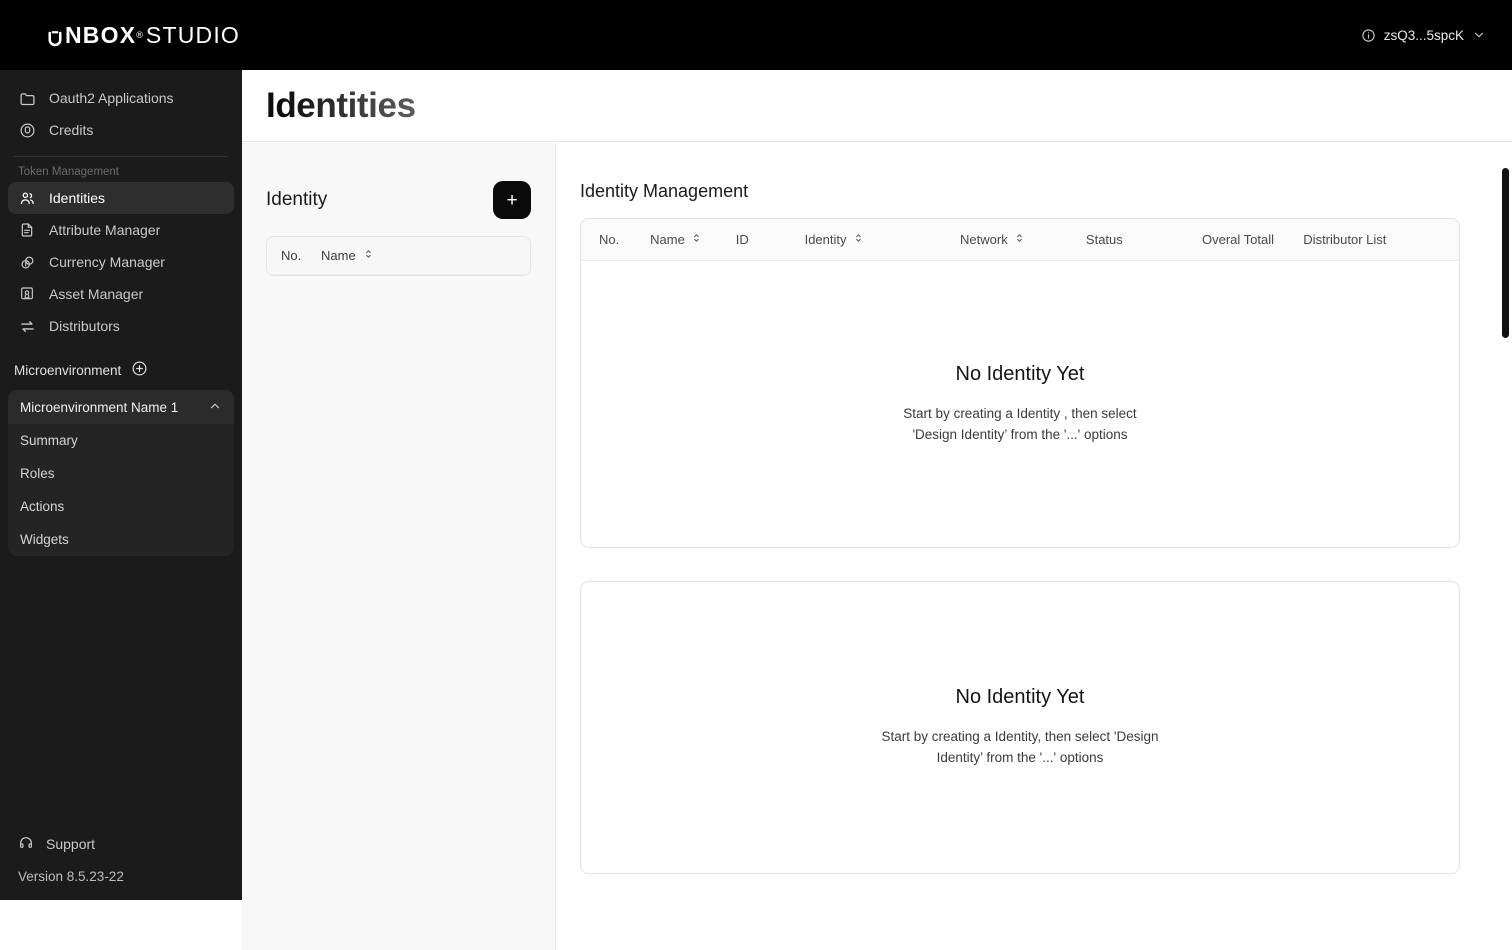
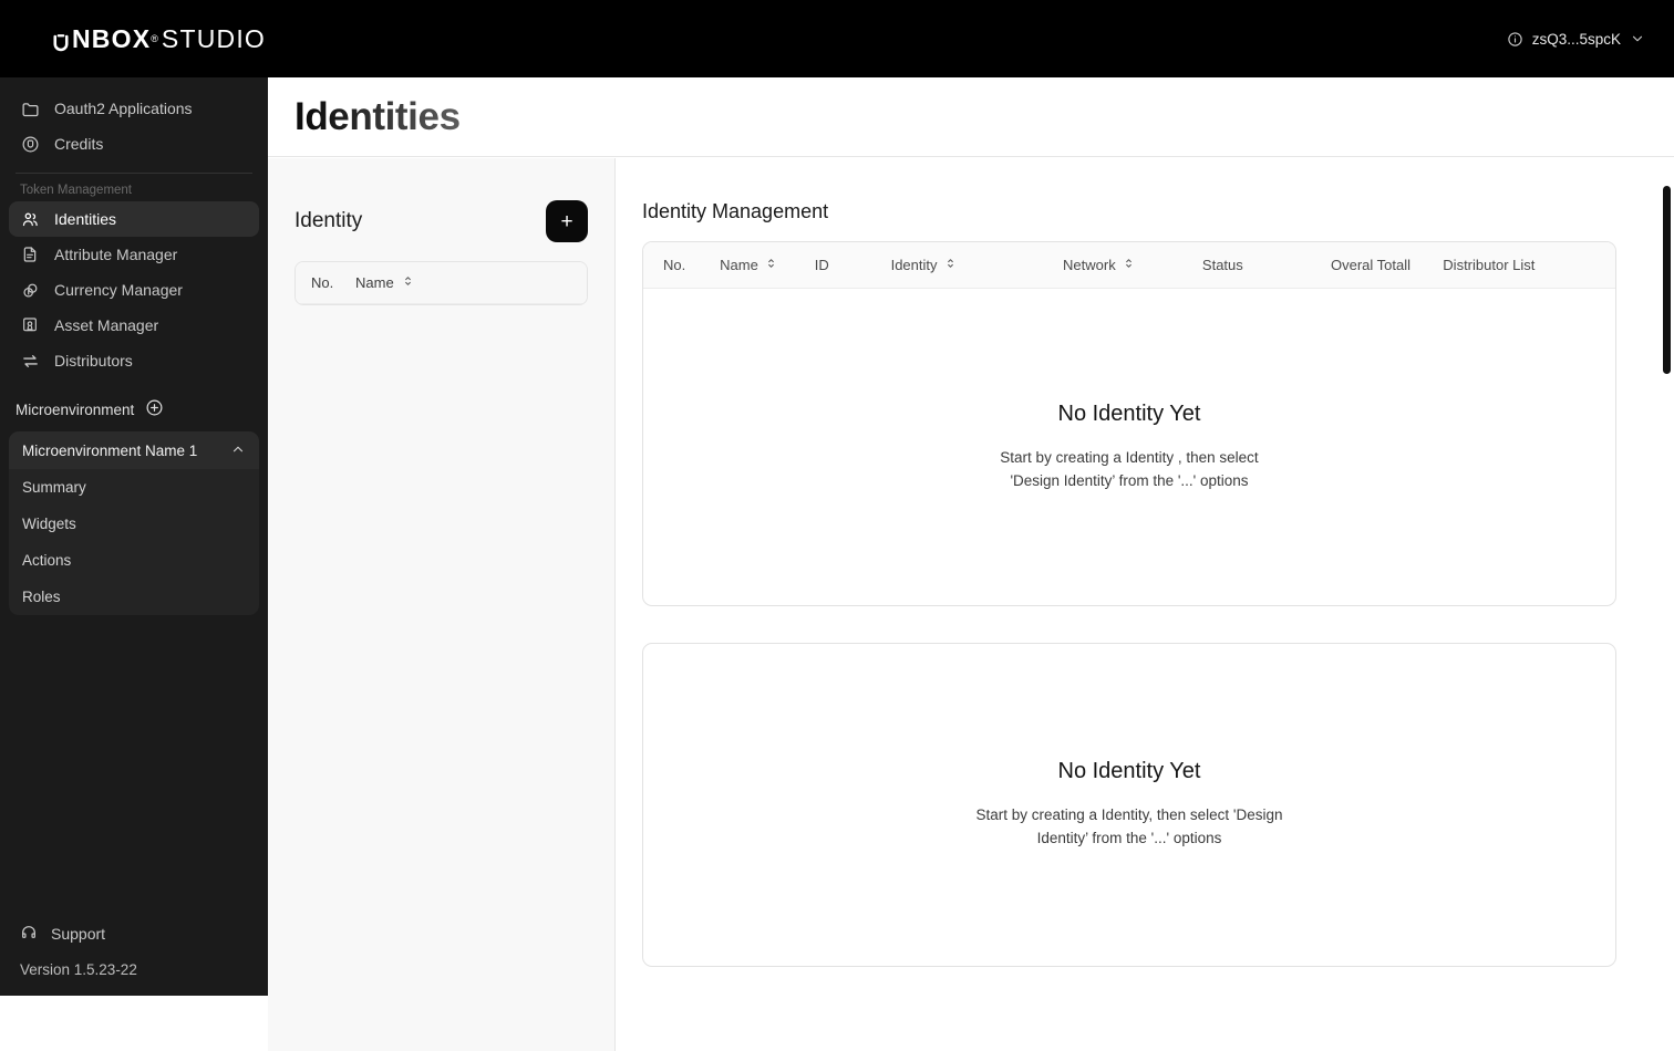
  NBOX
  ®
  STUDIO
  zsQ3...5spcK
  Oauth2 Applications
  Credits
  Token Management
  Identities
  Attribute Manager
  Currency Manager
  Asset Manager
  Distributors
  Microenvironment
  Microenvironment Name 1
  Summary
- Roles
+ Widgets
  Actions
- Widgets
+ Roles
  Support
- Version 8.5.23-22
+ Version 1.5.23-22
  Identities
  Identity
  +
  No.
  Name
  Identity Management
  No.
  Name
  ID
  Identity
  Network
  Status
  Overal Totall
  Distributor List
  No Identity Yet
  Start by creating a Identity , then select 'Design Identity’ from the '...' options
  No Identity Yet
  Start by creating a Identity, then select 'Design Identity’ from the '...' options
